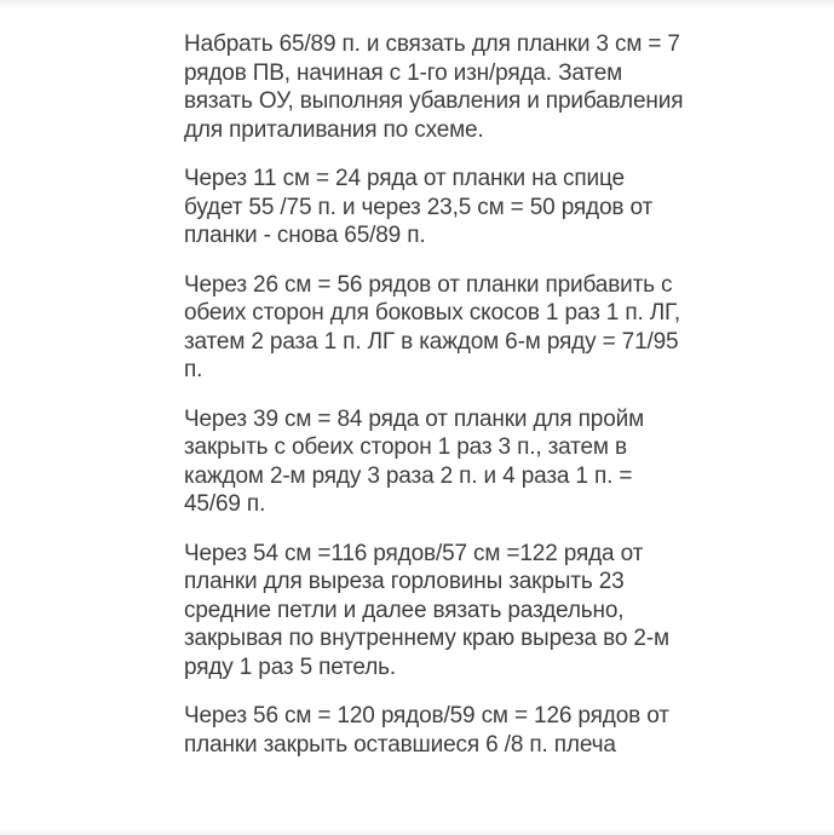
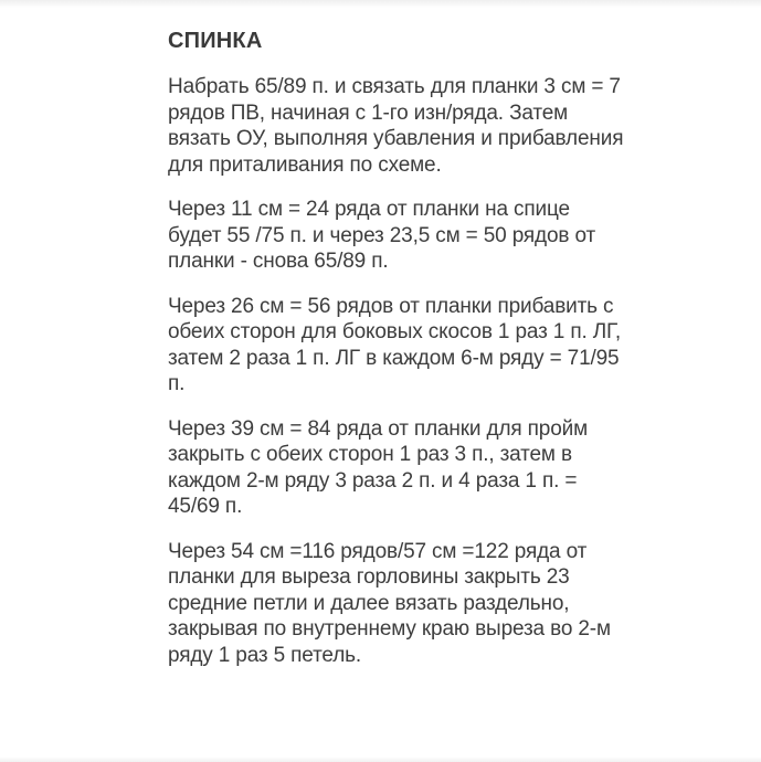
+ СПИНКА
  Набрать 65/89 п. и связать для планки 3 см = 7
  рядов ПВ, начиная с 1-го изн/ряда. Затем
  вязать ОУ, выполняя убавления и прибавления
  для приталивания по схеме.
  Через 11 см = 24 ряда от планки на спице
  будет 55 /75 п. и через 23,5 см = 50 рядов от
  планки - снова 65/89 п.
  Через 26 см = 56 рядов от планки прибавить с
  обеих сторон для боковых скосов 1 раз 1 п. ЛГ,
  затем 2 раза 1 п. ЛГ в каждом 6-м ряду = 71/95
  п.
  Через 39 см = 84 ряда от планки для пройм
  закрыть с обеих сторон 1 раз 3 п., затем в
  каждом 2-м ряду 3 раза 2 п. и 4 раза 1 п. =
  45/69 п.
  Через 54 см =116 рядов/57 см =122 ряда от
  планки для выреза горловины закрыть 23
  средние петли и далее вязать раздельно,
  закрывая по внутреннему краю выреза во 2-м
  ряду 1 раз 5 петель.
- Через 56 см = 120 рядов/59 см = 126 рядов от
- планки закрыть оставшиеся 6 /8 п. плеча
